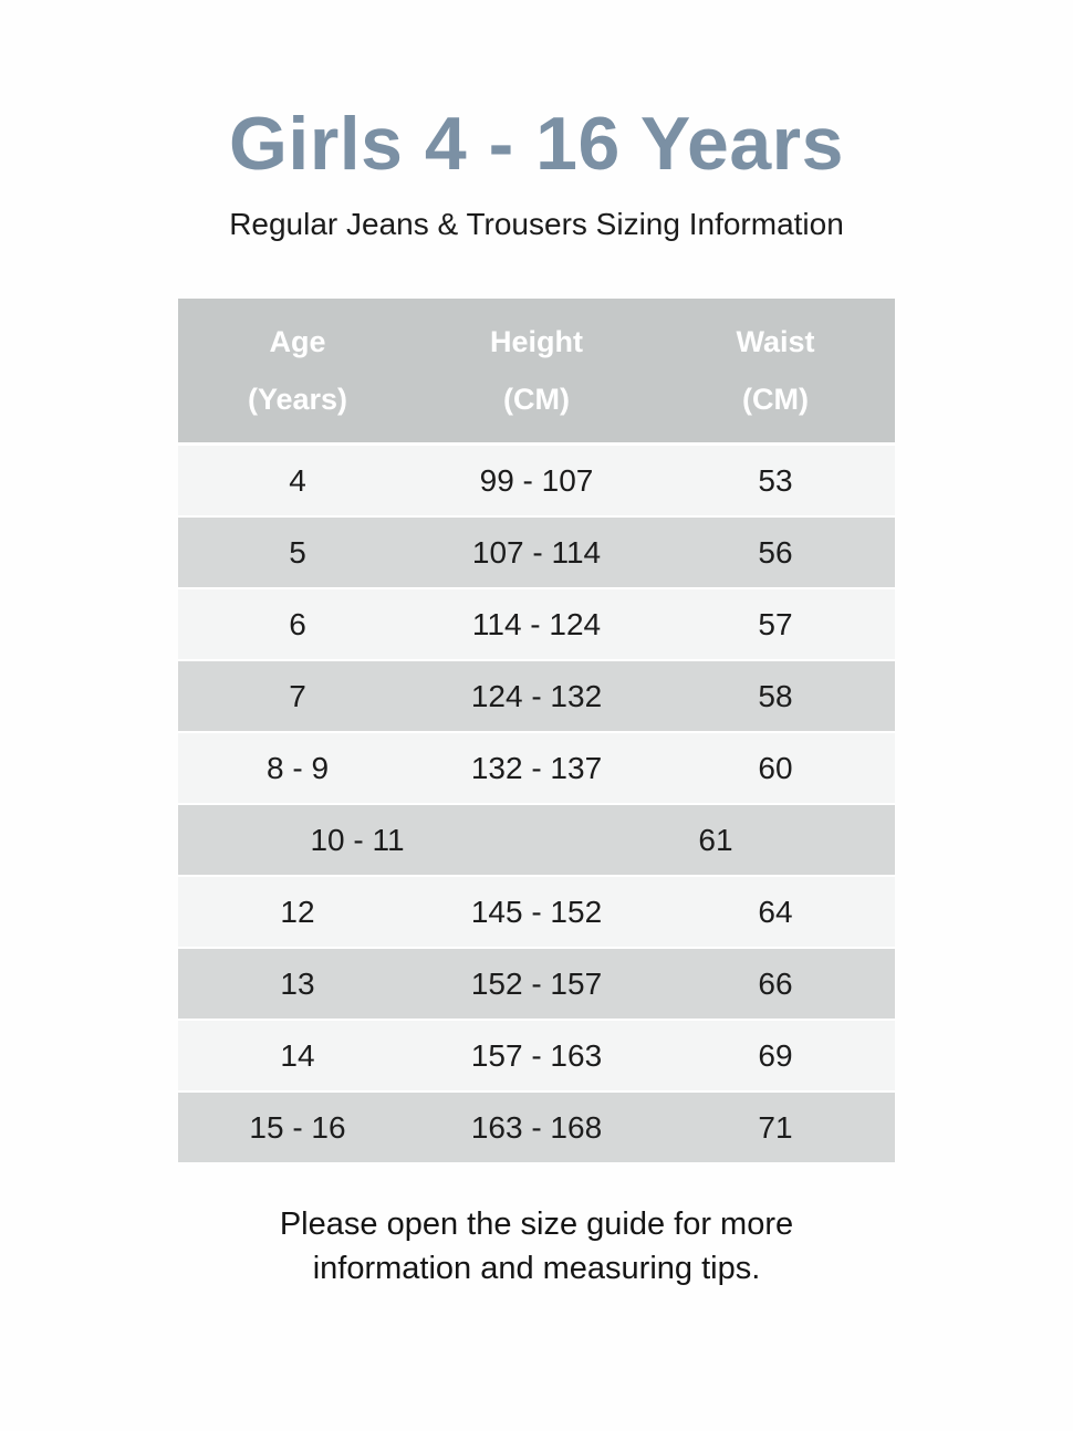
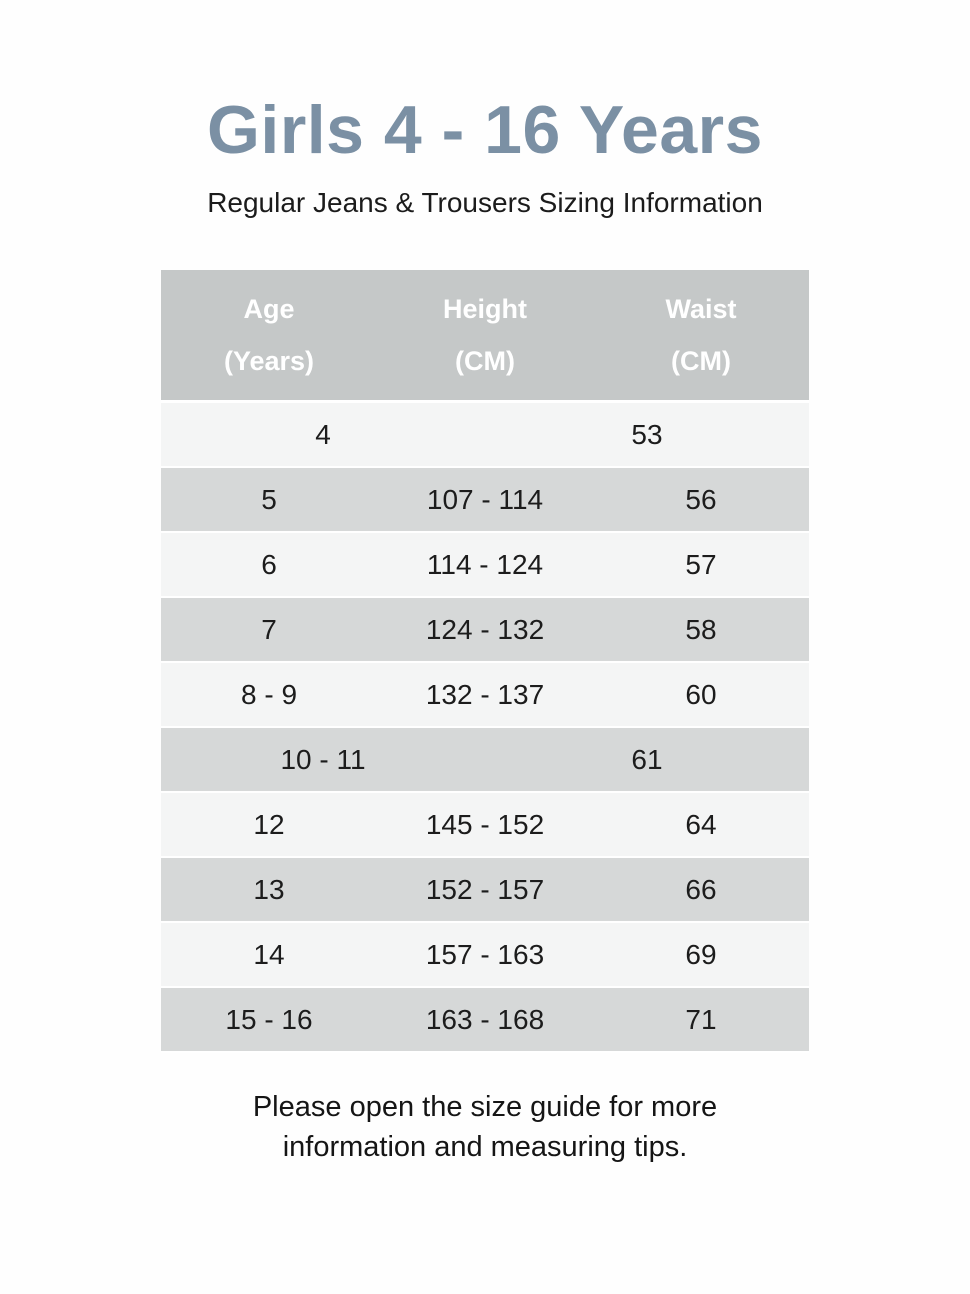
  Girls 4 - 16 Years
  Regular Jeans & Trousers Sizing Information
  Age
  (Years)
  Height
  (CM)
  Waist
  (CM)
  4
- 99 - 107
  53
  5
  107 - 114
  56
  6
  114 - 124
  57
  7
  124 - 132
  58
  8 - 9
  132 - 137
  60
  10 - 11
  61
  12
  145 - 152
  64
  13
  152 - 157
  66
  14
  157 - 163
  69
  15 - 16
  163 - 168
  71
  Please open the size guide for more
  information and measuring tips.
